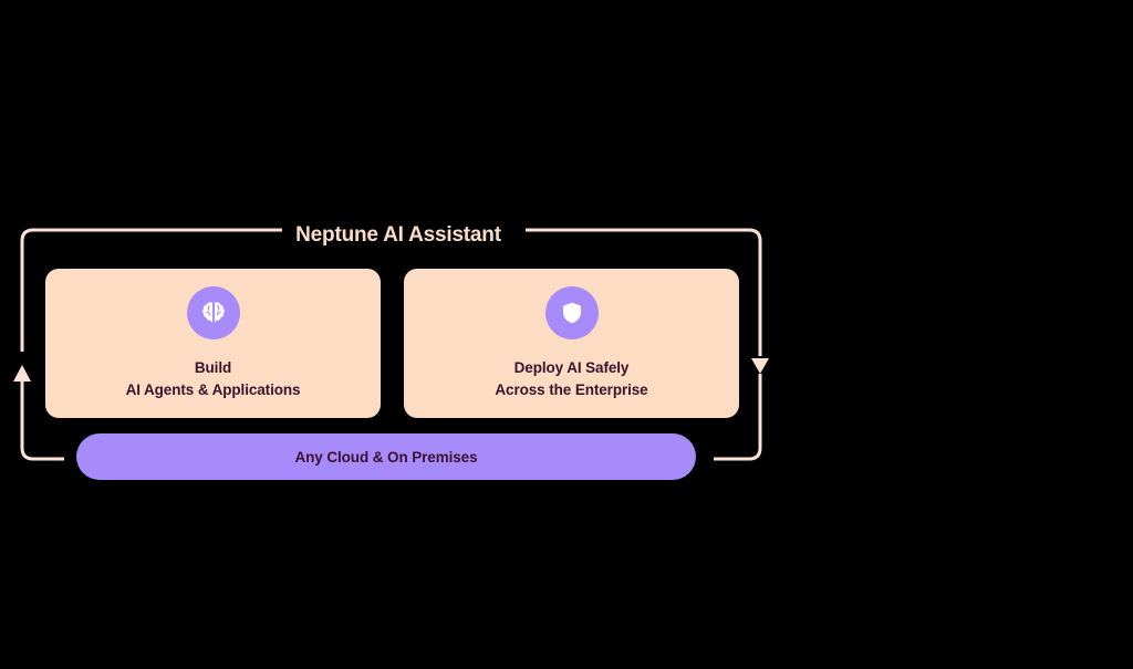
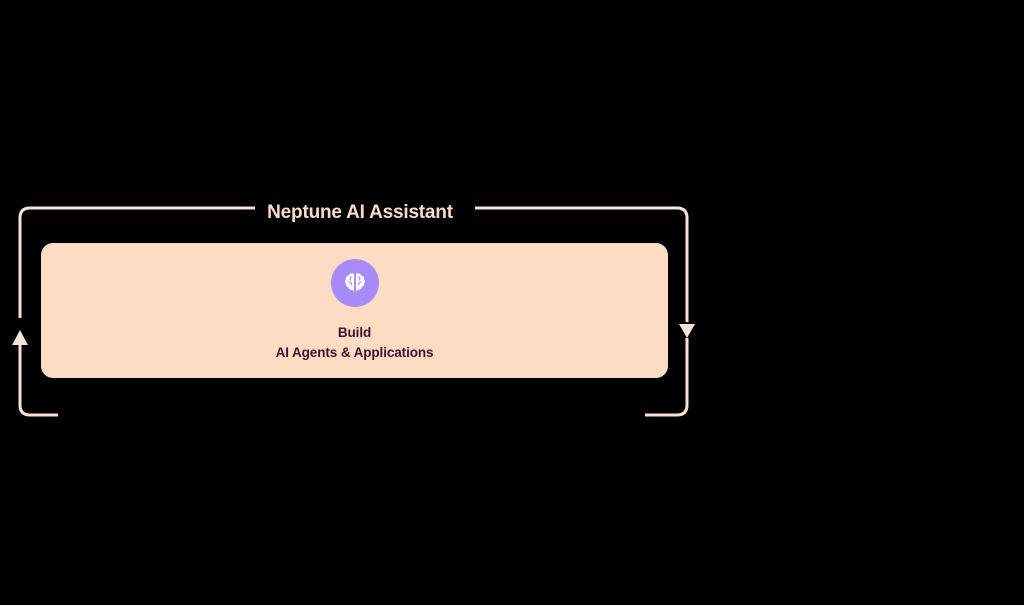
  Neptune AI Assistant
  Build
  AI Agents & Applications
- Deploy AI Safely
- Across the Enterprise
- Any Cloud & On Premises
